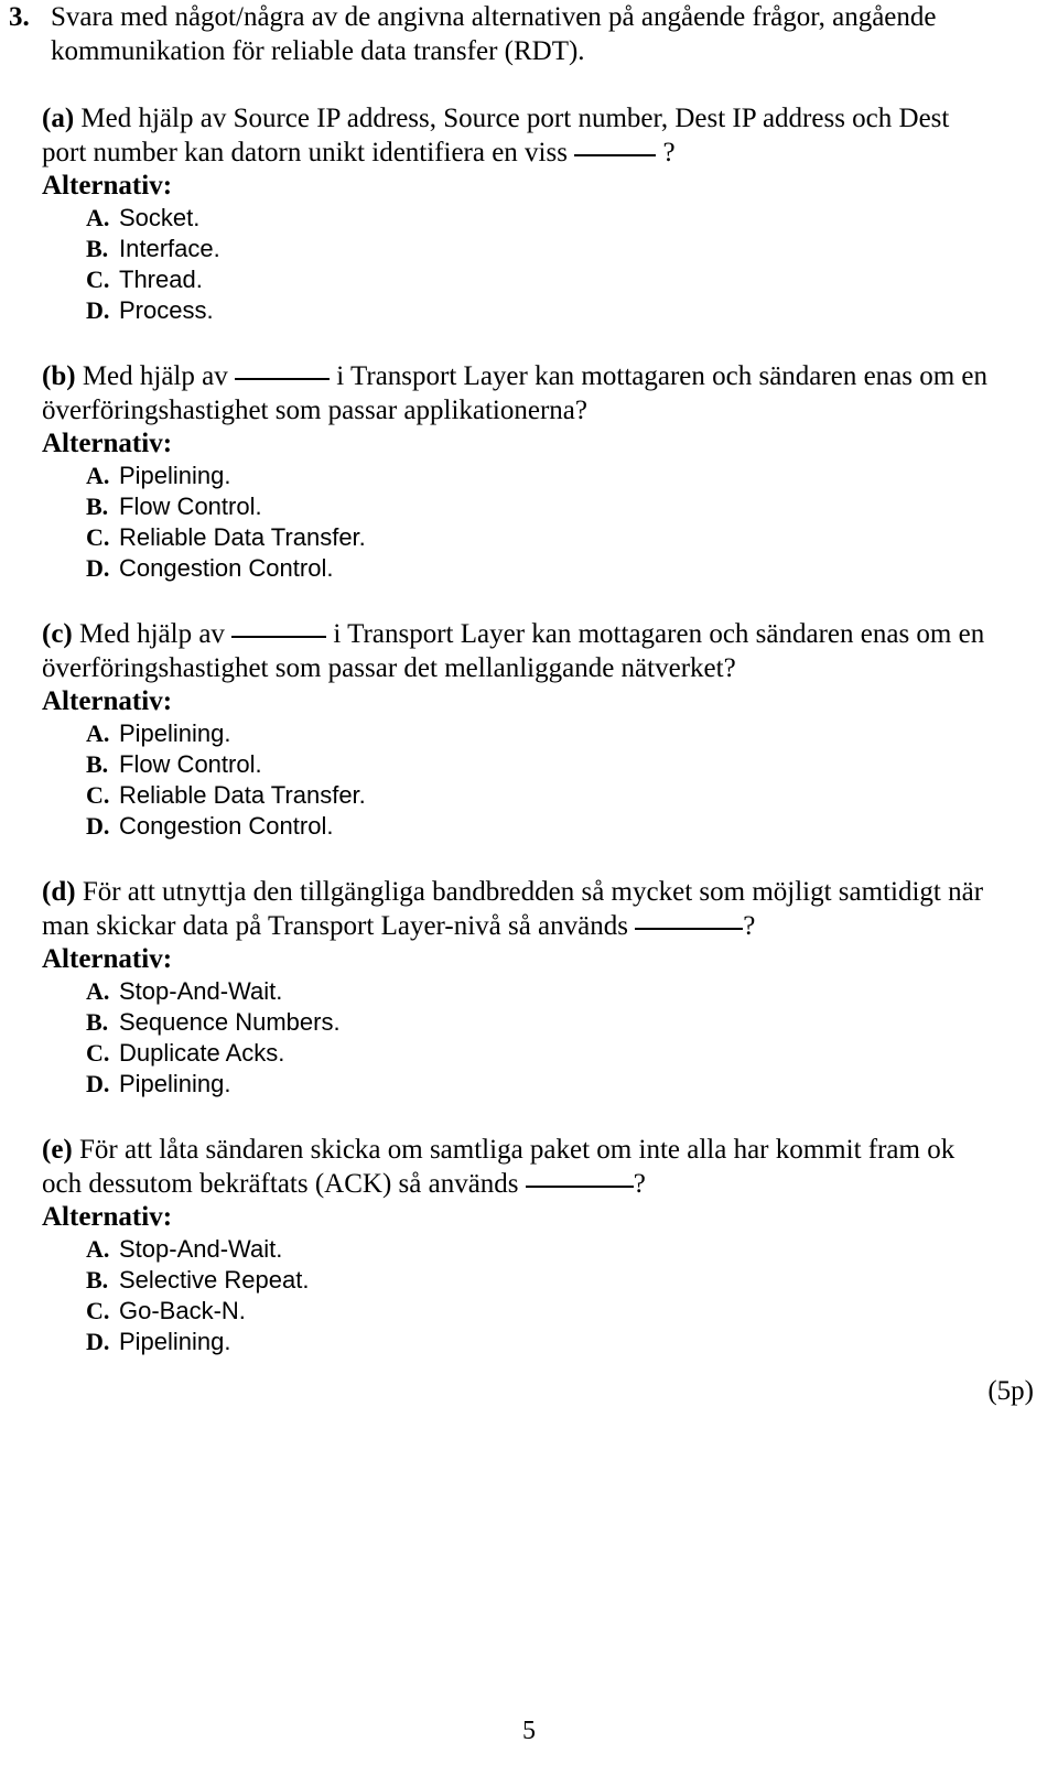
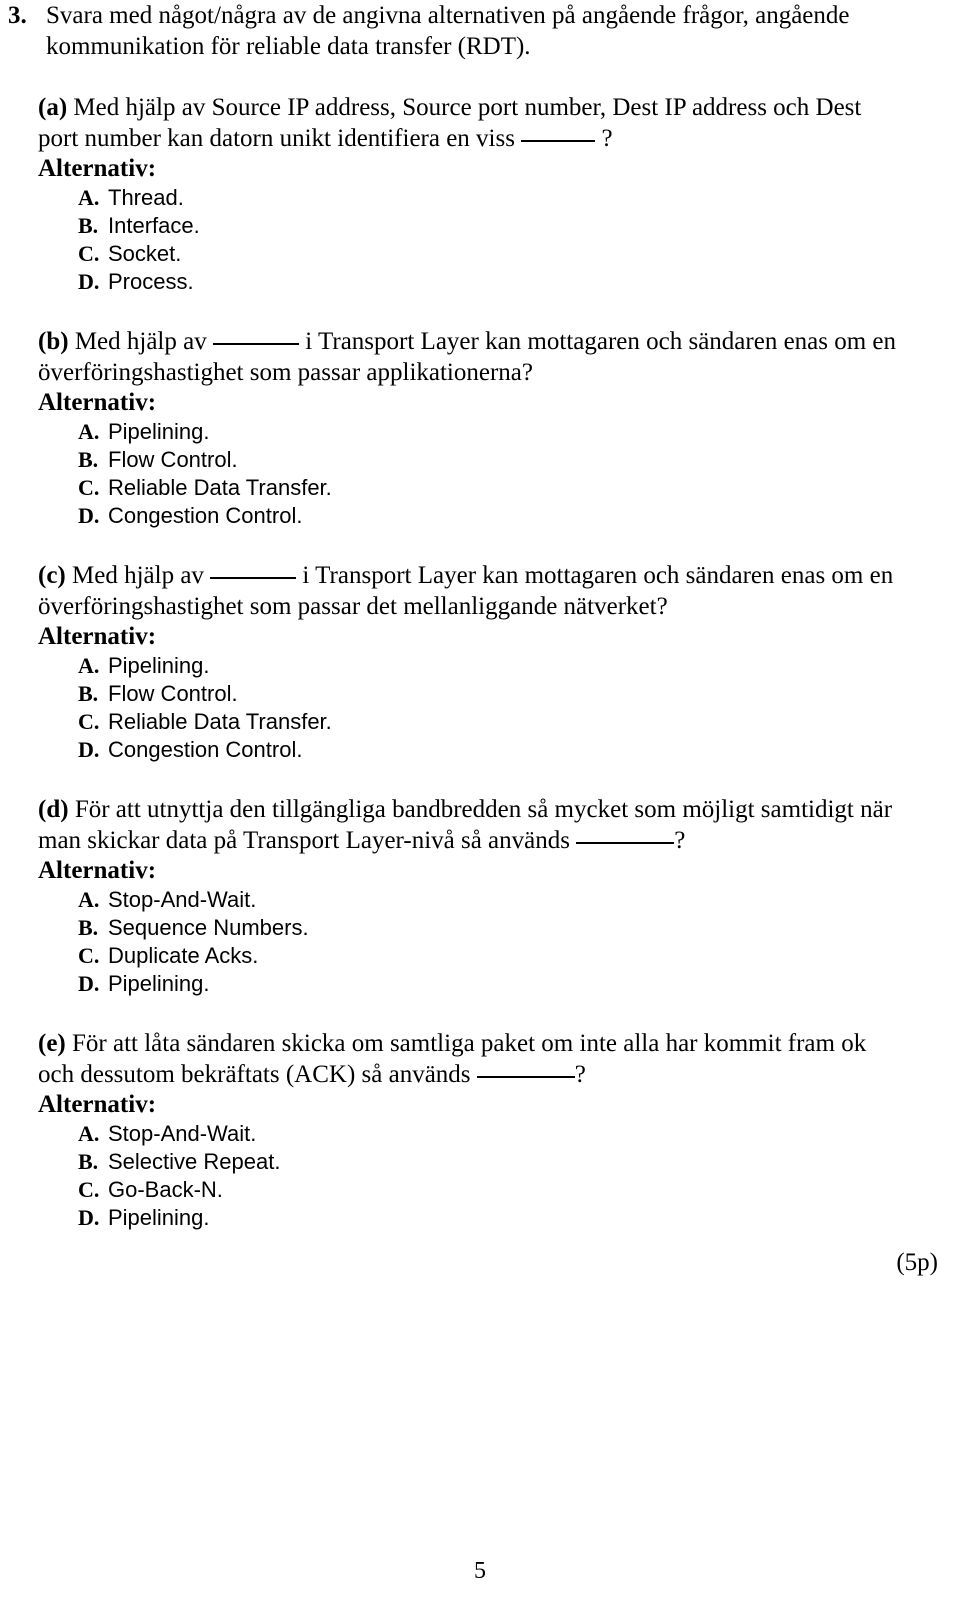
  3.
  Svara med något/några av de angivna alternativen på angående frågor, angående kommunikation för reliable data transfer (RDT).
  (a) Med hjälp av Source IP address, Source port number, Dest IP address och Dest port number kan datorn unikt identifiera en viss ?
  Alternativ:
  A.
- Socket.
+ Thread.
  B.
  Interface.
  C.
- Thread.
+ Socket.
  D.
  Process.
  (b) Med hjälp av i Transport Layer kan mottagaren och sändaren enas om en överföringshastighet som passar applikationerna?
  Alternativ:
  A.
  Pipelining.
  B.
  Flow Control.
  C.
  Reliable Data Transfer.
  D.
  Congestion Control.
  (c) Med hjälp av i Transport Layer kan mottagaren och sändaren enas om en överföringshastighet som passar det mellanliggande nätverket?
  Alternativ:
  A.
  Pipelining.
  B.
  Flow Control.
  C.
  Reliable Data Transfer.
  D.
  Congestion Control.
  (d) För att utnyttja den tillgängliga bandbredden så mycket som möjligt samtidigt när man skickar data på Transport Layer-nivå så används ?
  Alternativ:
  A.
  Stop-And-Wait.
  B.
  Sequence Numbers.
  C.
  Duplicate Acks.
  D.
  Pipelining.
  (e) För att låta sändaren skicka om samtliga paket om inte alla har kommit fram ok och dessutom bekräftats (ACK) så används ?
  Alternativ:
  A.
  Stop-And-Wait.
  B.
  Selective Repeat.
  C.
  Go-Back-N.
  D.
  Pipelining.
  (5p)
  5
